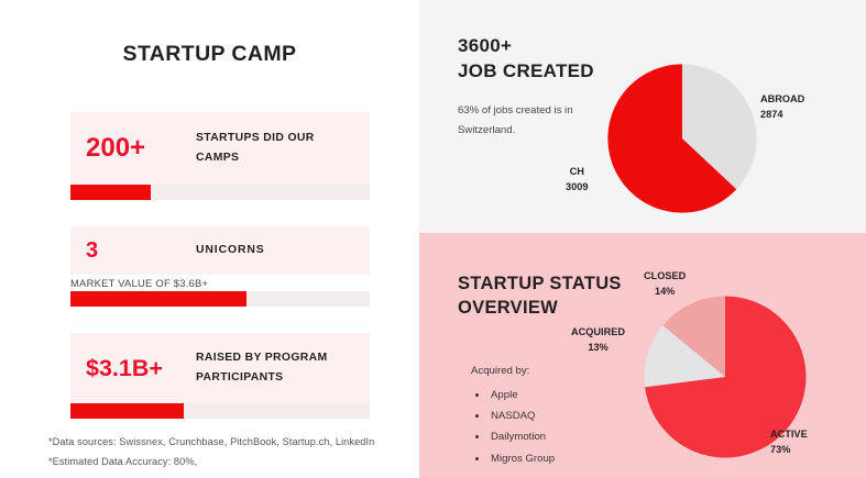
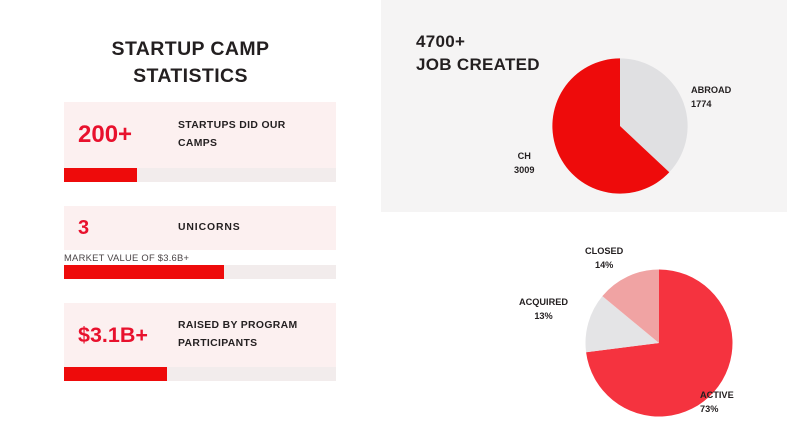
  STARTUP CAMP
+ STATISTICS
  200+
  STARTUPS DID OUR CAMPS
  3
  UNICORNS
  MARKET VALUE OF $3.6B+
  $3.1B+
  RAISED BY PROGRAM PARTICIPANTS
- *Data sources: Swissnex, Crunchbase, PitchBook, Startup.ch, LinkedIn
- *Estimated Data Accuracy: 80%,
- 3600+
+ 4700+
  JOB CREATED
- 63% of jobs created is in Switzerland.
  ABROAD
- 2874
+ 1774
  CH
  3009
- STARTUP STATUS
- OVERVIEW
- Acquired by:
- Apple
- NASDAQ
- Dailymotion
- Migros Group
  CLOSED
  14%
  ACQUIRED
  13%
  ACTIVE
  73%
